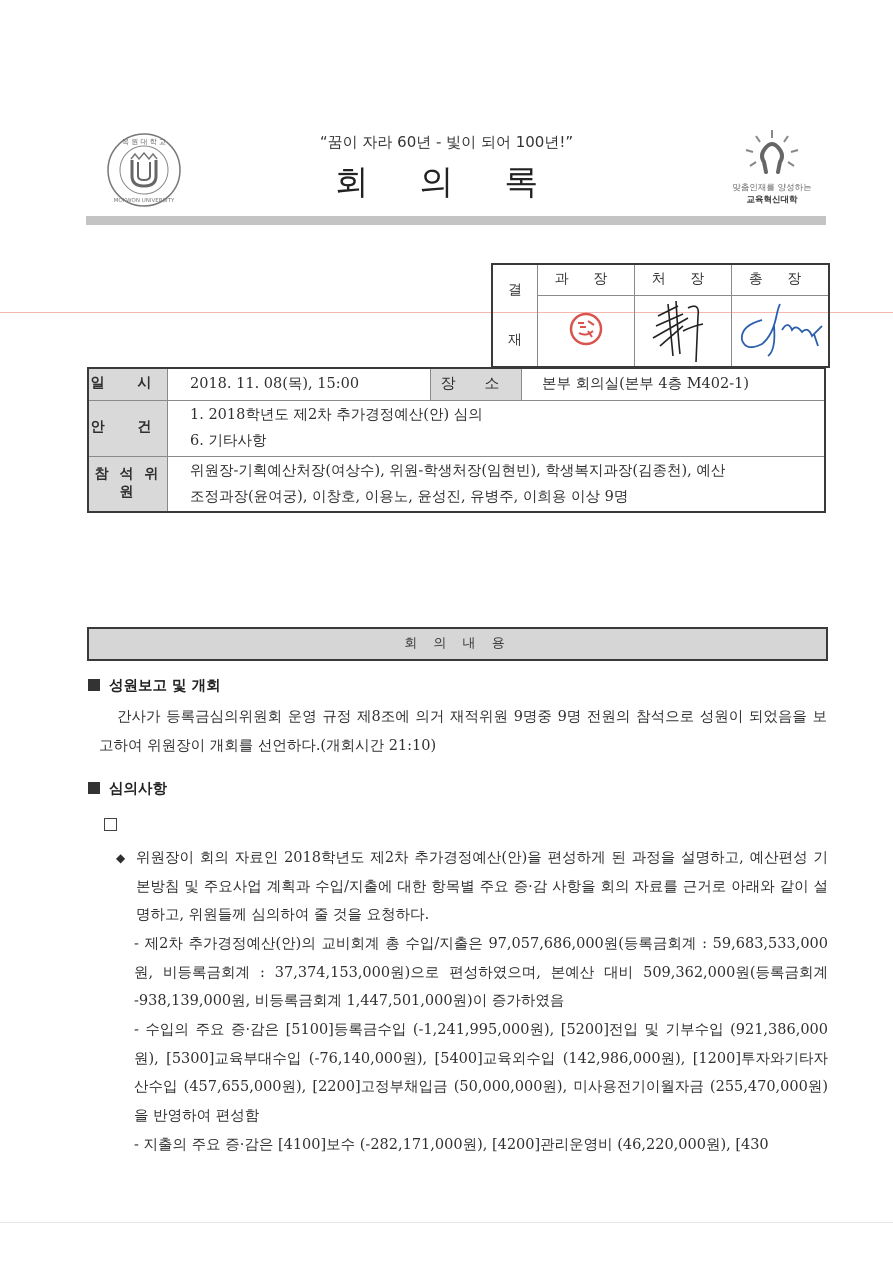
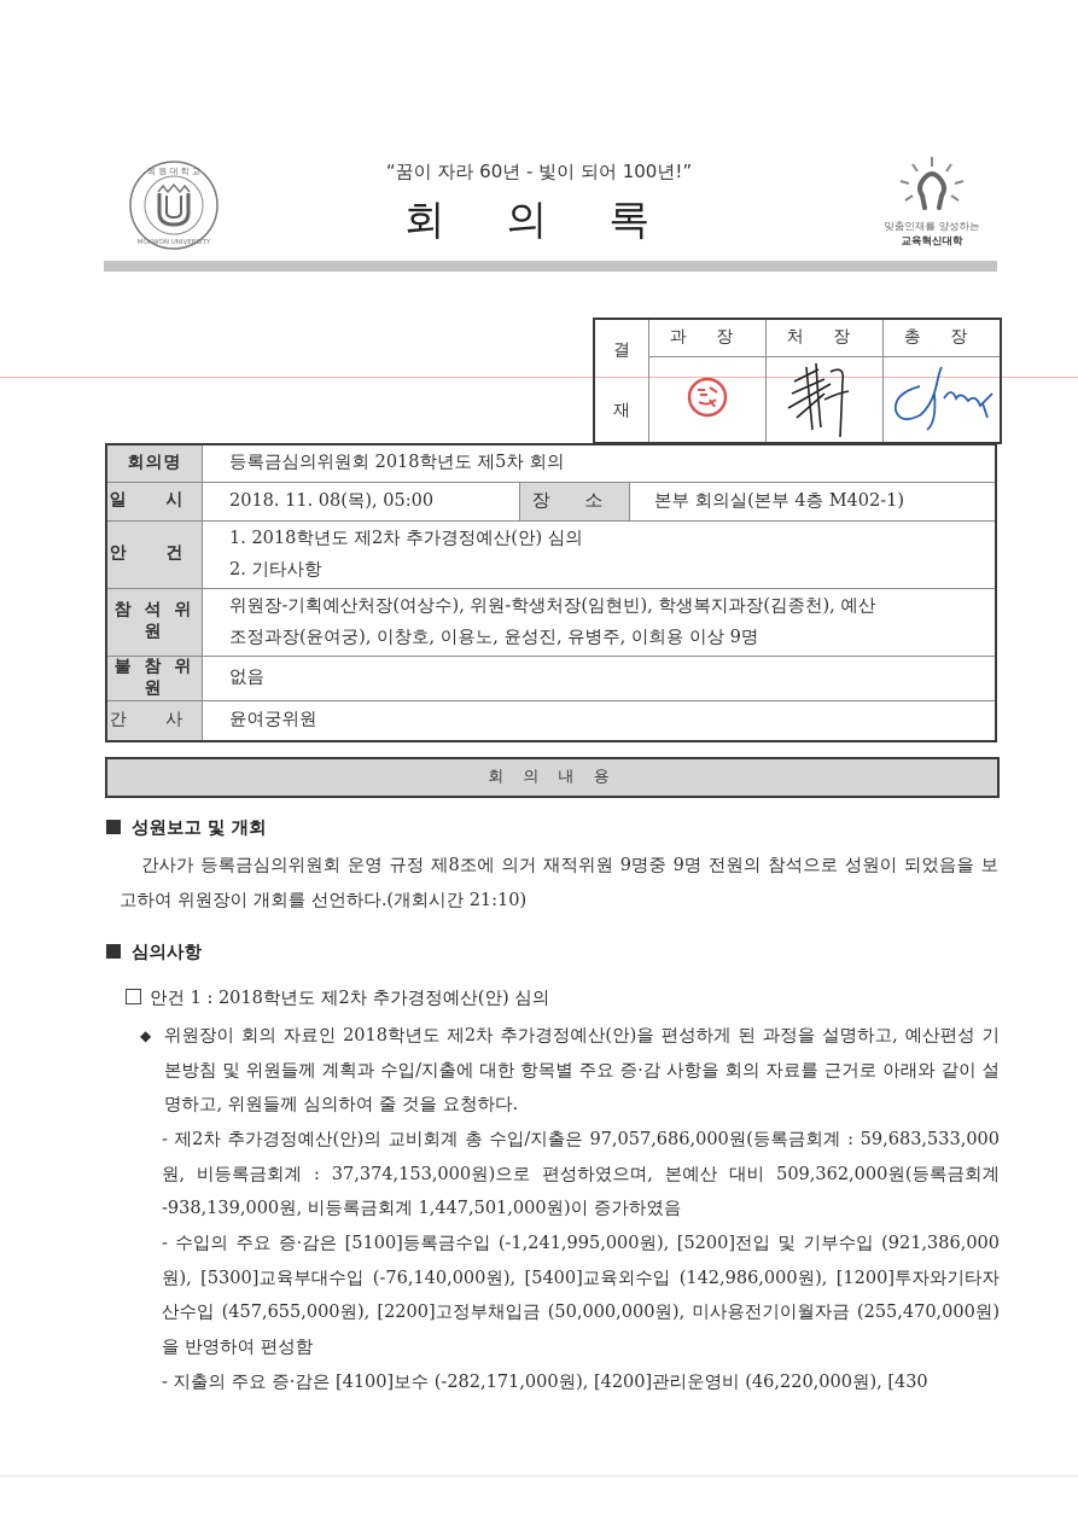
  목 원 대 학 교
  “꿈이 자라 60년 - 빛이 되어 100년!”
  회 의 록
  맞춤인재를 양성하는
  교육혁신대학
  결 재	과 장	처 장	총 장
+ 회의명	등록금심의위원회 2018학년도 제5차 회의
- 일 시	2018. 11. 08(목), 15:00	장 소	본부 회의실(본부 4층 M402-1)
+ 일 시	2018. 11. 08(목), 05:00	장 소	본부 회의실(본부 4층 M402-1)
- 안 건	1. 2018학년도 제2차 추가경정예산(안) 심의 6. 기타사항
+ 안 건	1. 2018학년도 제2차 추가경정예산(안) 심의 2. 기타사항
  참 석 위 원	위원장-기획예산처장(여상수), 위원-학생처장(임현빈), 학생복지과장(김종천), 예산 조정과장(윤여궁), 이창호, 이용노, 윤성진, 유병주, 이희용 이상 9명
+ 불 참 위 원	없음
+ 간 사	윤여궁위원
  회 의 내 용
  성원보고 및 개회
  간사가 등록금심의위원회 운영 규정 제8조에 의거 재적위원 9명중 9명 전원의 참석으로 성원이 되었음을 보고하여 위원장이 개회를 선언하다.(개회시간 21:10)
  심의사항
+ 안건 1 : 2018학년도 제2차 추가경정예산(안) 심의
  ◆
- 위원장이 회의 자료인 2018학년도 제2차 추가경정예산(안)을 편성하게 된 과정을 설명하고, 예산편성 기본방침 및 주요사업 계획과 수입/지출에 대한 항목별 주요 증·감 사항을 회의 자료를 근거로 아래와 같이 설명하고, 위원들께 심의하여 줄 것을 요청하다.
+ 위원장이 회의 자료인 2018학년도 제2차 추가경정예산(안)을 편성하게 된 과정을 설명하고, 예산편성 기본방침 및 위원들께 계획과 수입/지출에 대한 항목별 주요 증·감 사항을 회의 자료를 근거로 아래와 같이 설명하고, 위원들께 심의하여 줄 것을 요청하다.
  - 제2차 추가경정예산(안)의 교비회계 총 수입/지출은 97,057,686,000원(등록금회계 : 59,683,533,000원, 비등록금회계 : 37,374,153,000원)으로 편성하였으며, 본예산 대비 509,362,000원(등록금회계 -938,139,000원, 비등록금회계 1,447,501,000원)이 증가하였음
  - 수입의 주요 증·감은 [5100]등록금수입 (-1,241,995,000원), [5200]전입 및 기부수입 (921,386,000원), [5300]교육부대수입 (-76,140,000원), [5400]교육외수입 (142,986,000원), [1200]투자와기타자산수입 (457,655,000원), [2200]고정부채입금 (50,000,000원), 미사용전기이월자금 (255,470,000원)을 반영하여 편성함
  - 지출의 주요 증·감은 [4100]보수 (-282,171,000원), [4200]관리운영비 (46,220,000원), [430
